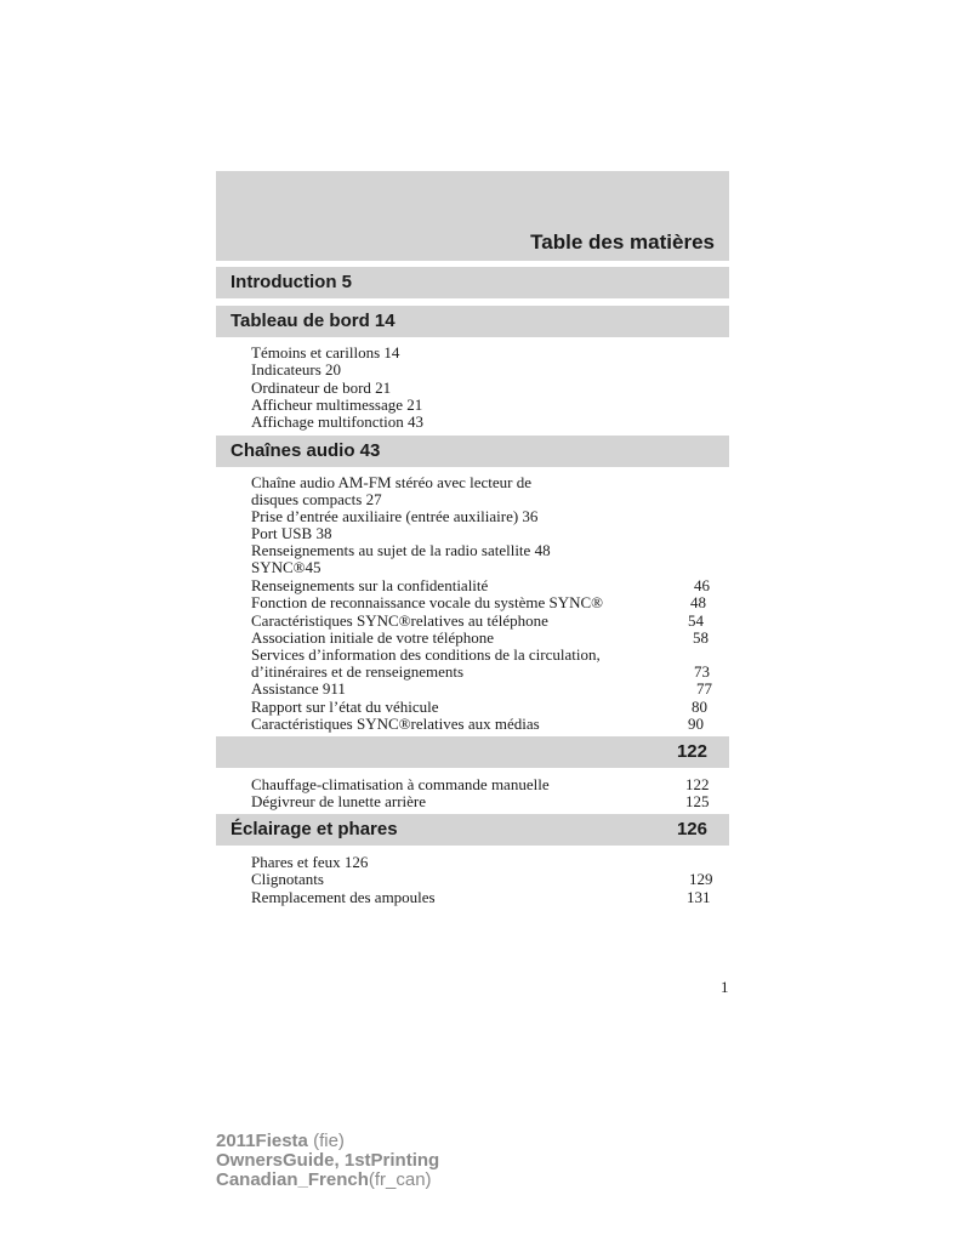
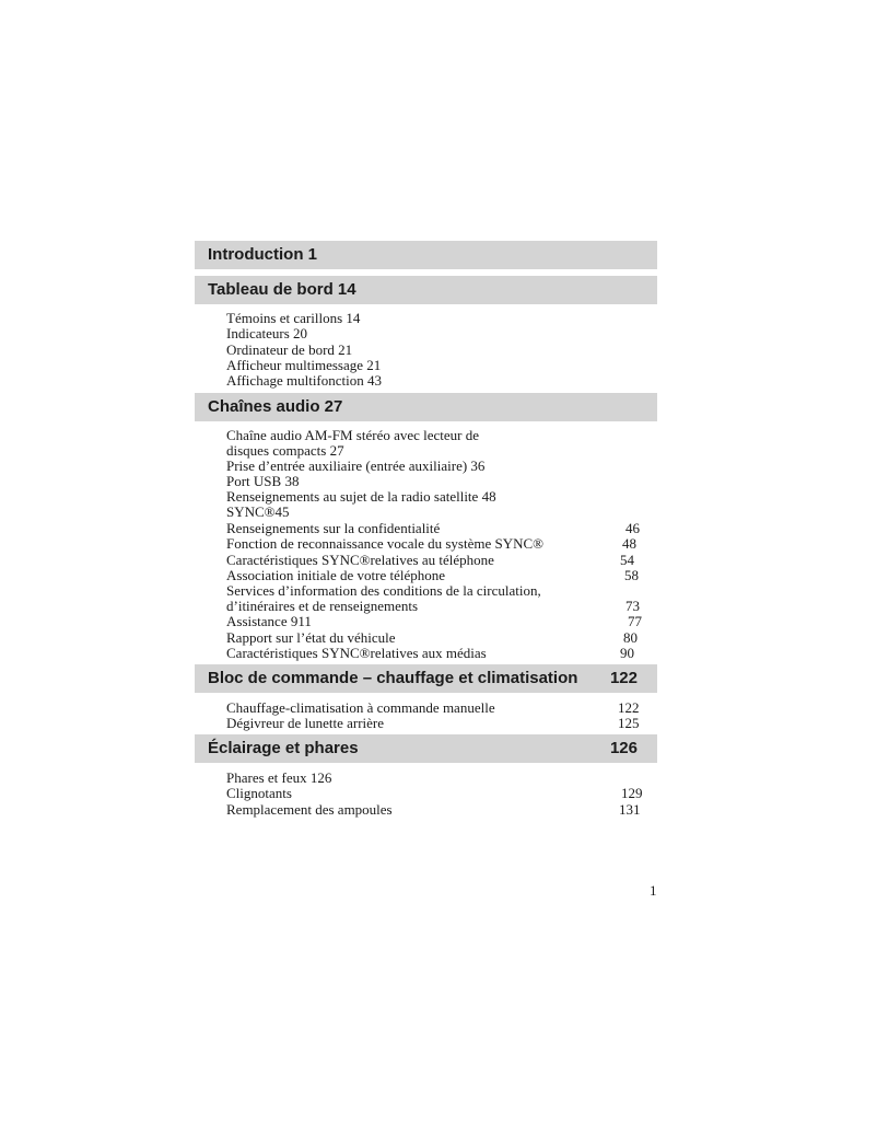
- Table des matières
- Introduction 5
+ Introduction 1
  Tableau de bord 14
- Chaînes audio 43
+ Chaînes audio 27
+ Bloc de commande – chauffage et climatisation
  122
  Éclairage et phares
  126
  Témoins et carillons 14
  Indicateurs 20
  Ordinateur de bord 21
  Afficheur multimessage 21
  Affichage multifonction 43
  Chaîne audio AM-FM stéréo avec lecteur de
  disques compacts 27
  Prise d’entrée auxiliaire (entrée auxiliaire) 36
  Port USB 38
  Renseignements au sujet de la radio satellite 48
  SYNC®45
  Renseignements sur la confidentialité
  46
  Fonction de reconnaissance vocale du système SYNC®
  48
  Caractéristiques SYNC®relatives au téléphone
  54
  Association initiale de votre téléphone
  58
  Services d’information des conditions de la circulation,
  d’itinéraires et de renseignements
  73
  Assistance 911
  77
  Rapport sur l’état du véhicule
  80
  Caractéristiques SYNC®relatives aux médias
  90
  Chauffage-climatisation à commande manuelle
  122
  Dégivreur de lunette arrière
  125
  Phares et feux 126
  Clignotants
  129
  Remplacement des ampoules
  131
  1
- 2011Fiesta (fie)
- OwnersGuide, 1stPrinting
- Canadian_French(fr_can)
